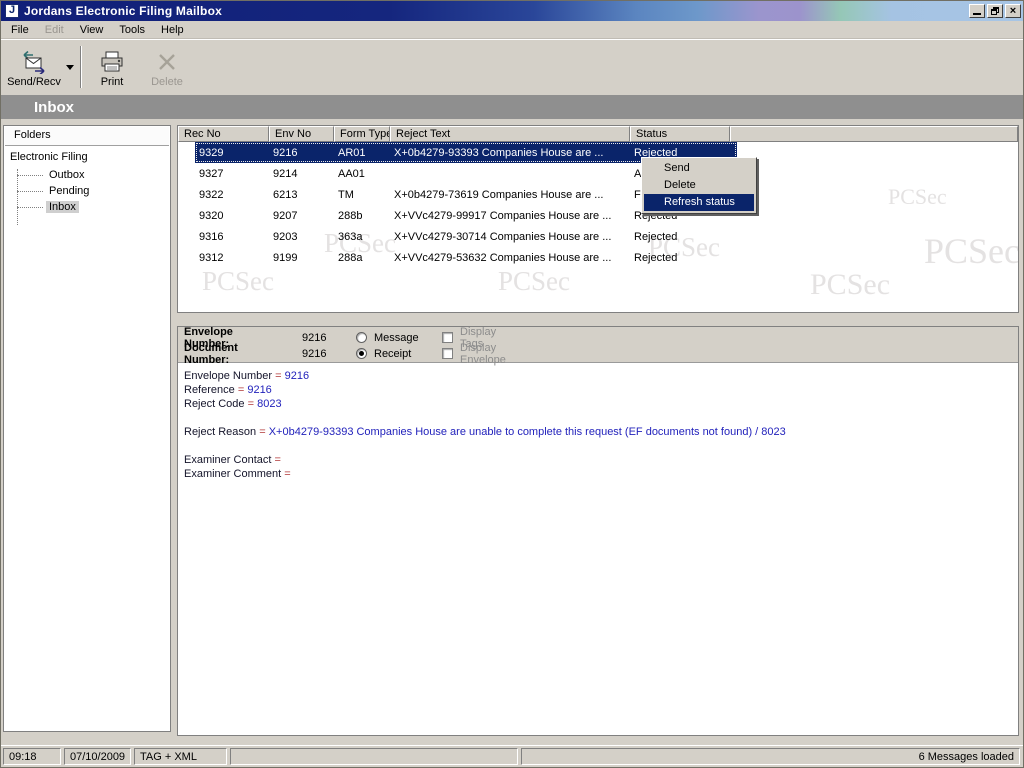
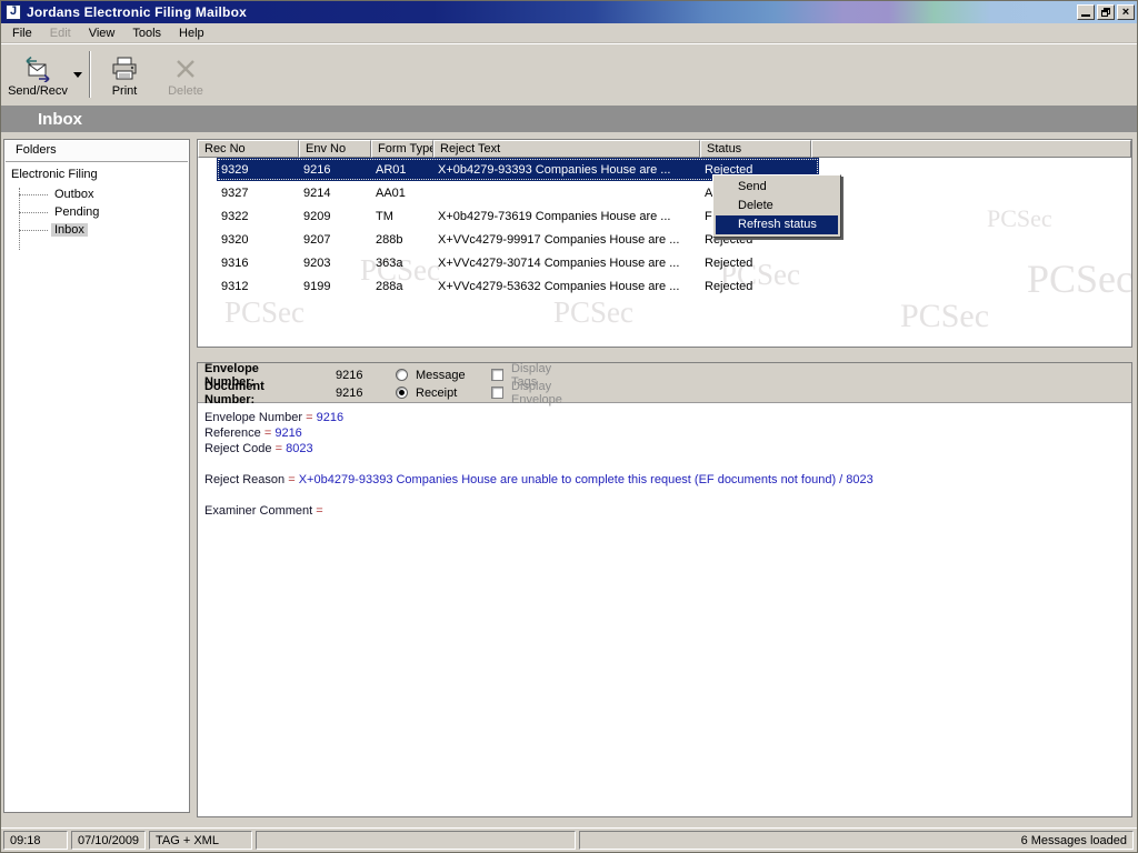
  Jordans Electronic Filing Mailbox
  ×
  File
  Edit
  View
  Tools
  Help
  Send/Recv
  Print
  Delete
  Inbox
  Folders
  Electronic Filing
  Outbox
  Pending
  Inbox
  PCSec
  PCSec
  PCSec
  PCSec
  PCSec
  PCSec
  PCSec
  Rec No
  Env No
  Form Typ
  Reject Text
  Status
  9329
  9216
  AR01
  X+0b4279-93393 Companies House are ...
  Rejected
  9327
  9214
  AA01
  9322
- 6213
+ 9209
  TM
  X+0b4279-73619 Companies House are ...
  9320
  9207
  288b
  X+VVc4279-99917 Companies House are ...
  Rejected
  9316
  9203
  363a
  X+VVc4279-30714 Companies House are ...
  Rejected
  9312
  9199
  288a
  X+VVc4279-53632 Companies House are ...
  Rejected
  Send
  Delete
  Refresh status
  Envelope Number:
  9216
  Message
  Display Tags
  Document Number:
  9216
  Receipt
  Display Envelope
  Envelope Number = 9216
  Reference = 9216
  Reject Code = 8023
  Reject Reason = X+0b4279-93393 Companies House are unable to complete this request (EF documents not found) / 8023
- Examiner Contact =
  Examiner Comment =
  09:18
  07/10/2009
  TAG + XML
  6 Messages loaded
